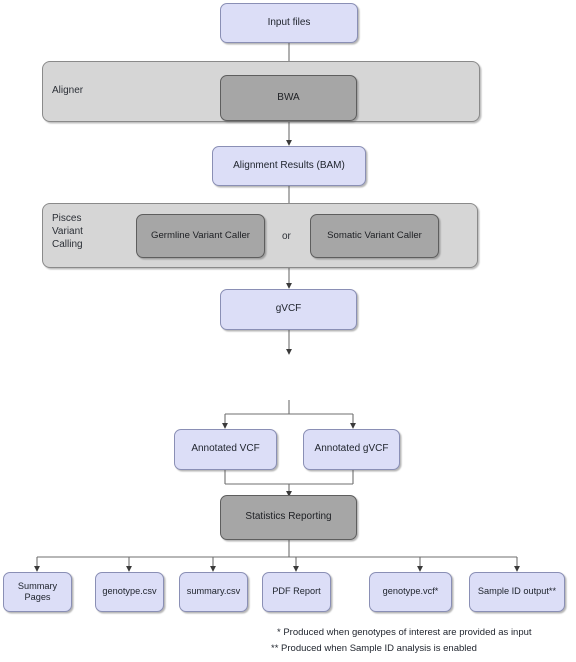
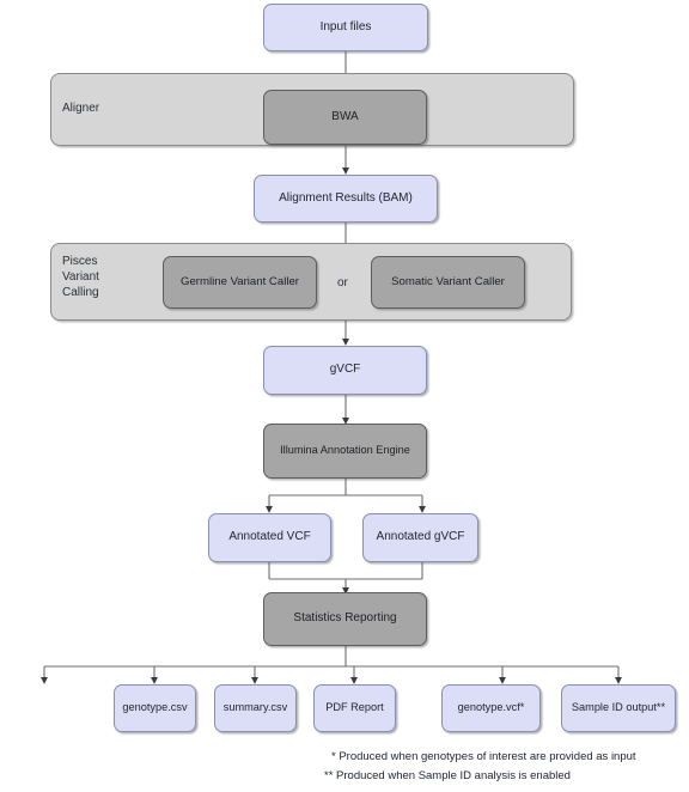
  Aligner
  Pisces
  Variant
  Calling
  Input files
  BWA
  Alignment Results (BAM)
  Germline Variant Caller
  or
  Somatic Variant Caller
  gVCF
+ Illumina Annotation Engine
  Annotated VCF
  Annotated gVCF
  Statistics Reporting
- Summary
- Pages
  genotype.csv
  summary.csv
  PDF Report
  genotype.vcf*
  Sample ID output**
  * Produced when genotypes of interest are provided as input
  ** Produced when Sample ID analysis is enabled
